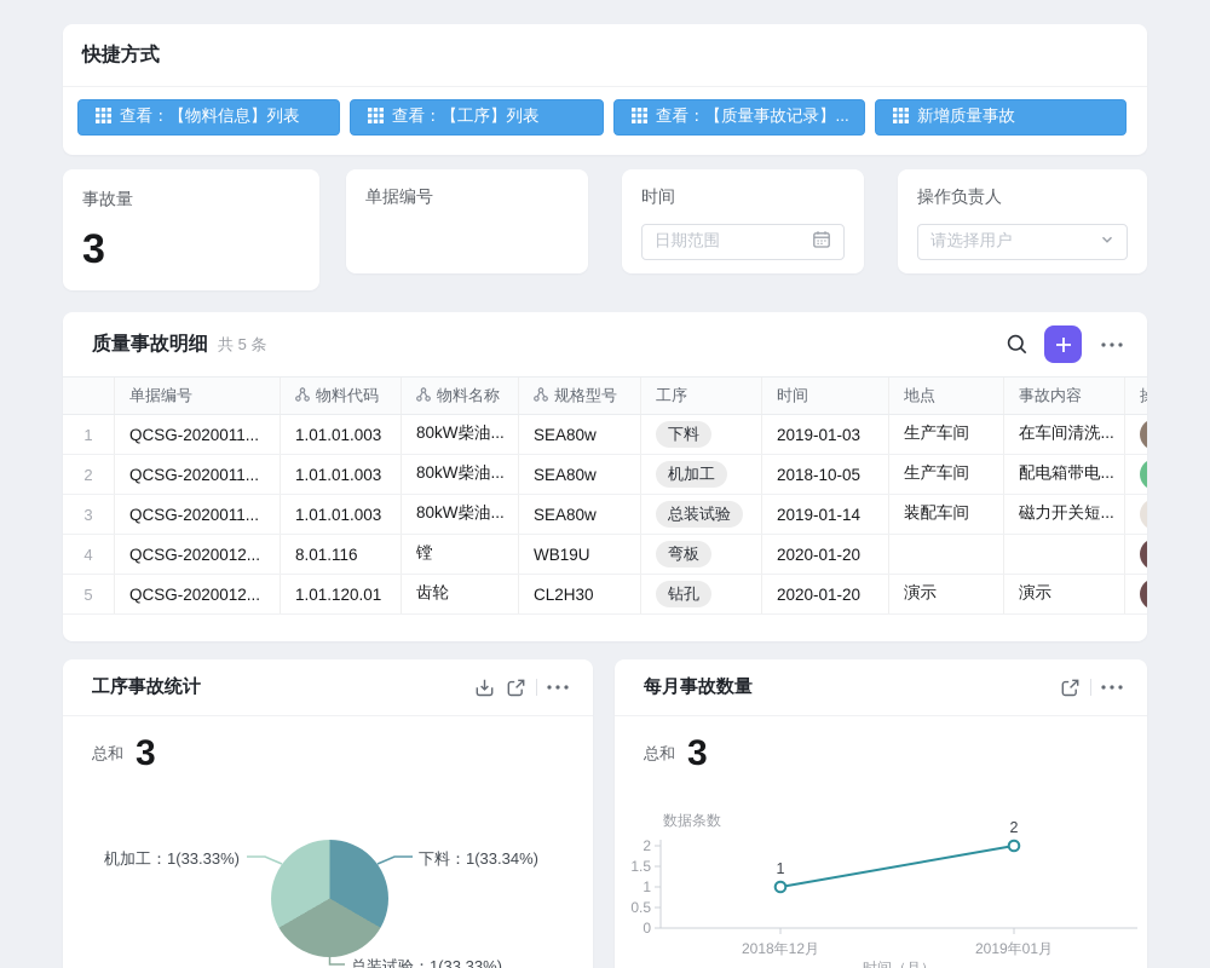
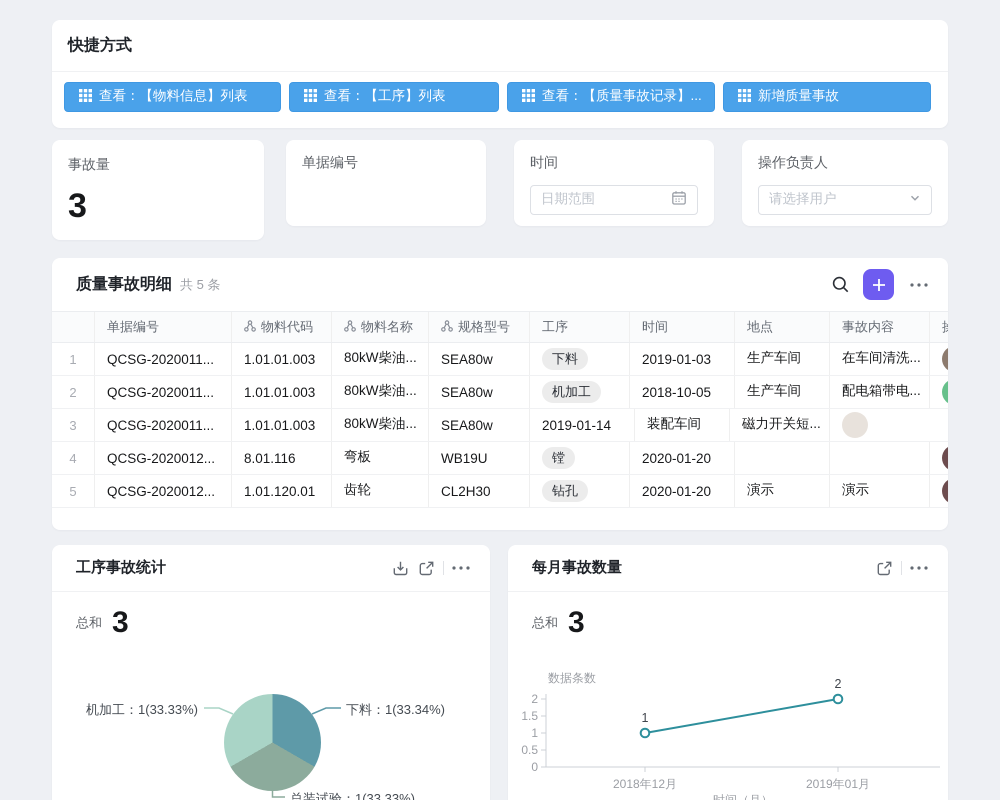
  快捷方式
  查看：【物料信息】列表
  查看：【工序】列表
  查看：【质量事故记录】...
  新增质量事故
  事故量
  3
  单据编号
  时间
  日期范围
  操作负责人
  请选择用户
  质量事故明细
  共 5 条
  单据编号
  物料代码
  物料名称
  规格型号
  工序
  时间
  地点
  事故内容
  1
  QCSG-2020011...
  1.01.01.003
  80kW柴油...
  SEA80w
  下料
  2019-01-03
  生产车间
  在车间清洗...
  2
  QCSG-2020011...
  1.01.01.003
  80kW柴油...
  SEA80w
  机加工
  2018-10-05
  生产车间
  配电箱带电...
  3
  QCSG-2020011...
  1.01.01.003
  80kW柴油...
  SEA80w
- 总装试验
  2019-01-14
  装配车间
  磁力开关短...
  4
  QCSG-2020012...
  8.01.116
- 镗
+ 弯板
  WB19U
- 弯板
+ 镗
  2020-01-20
  5
  QCSG-2020012...
  1.01.120.01
  齿轮
  CL2H30
  钻孔
  2020-01-20
  演示
  演示
  工序事故统计
  总和
  3
  机加工：1(33.33%)
  下料：1(33.34%)
  总装试验：1(33.33%)
  每月事故数量
  总和
  3
  数据条数
  2
  1.5
  1
  0.5
  0
  2018年12月
  2019年01月
  1
  2
